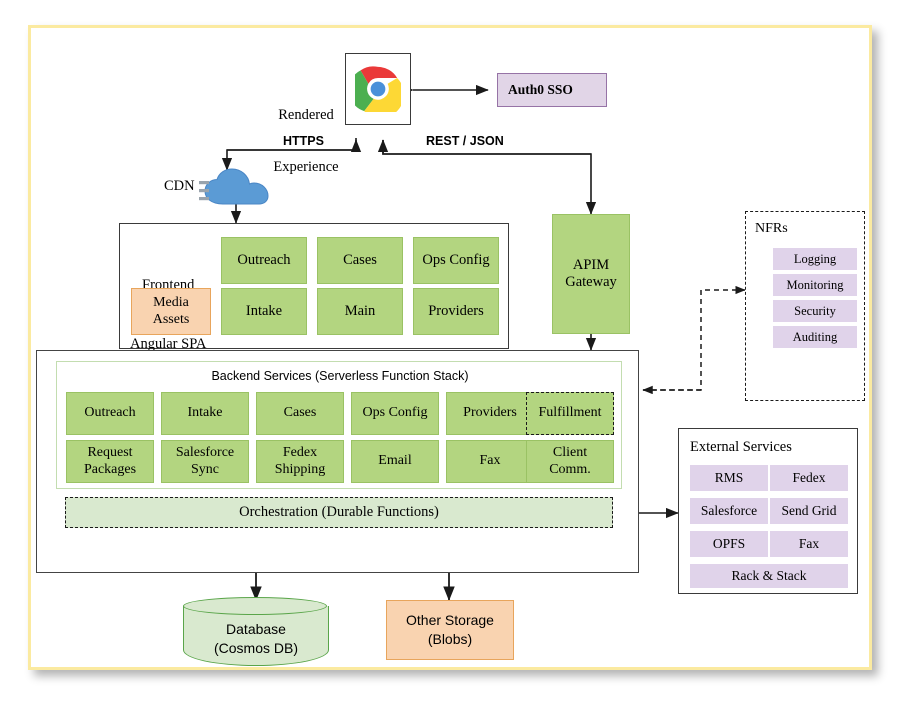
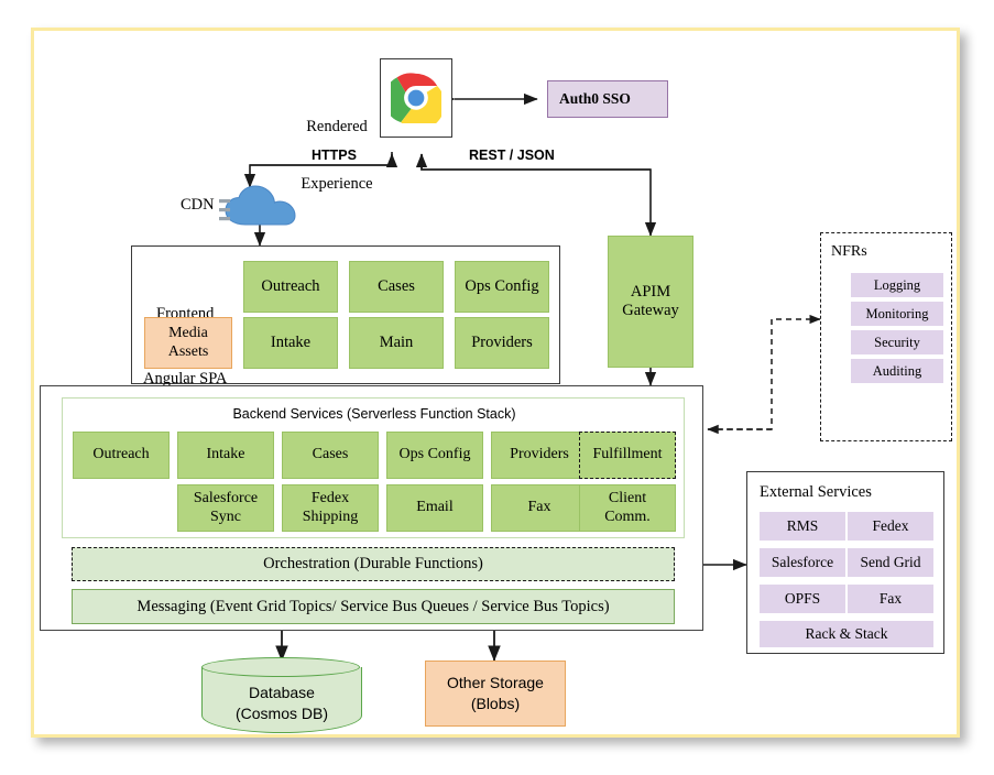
  Rendered
  Experience
  Auth0 SSO
  HTTPS
  REST / JSON
  CDN
  Frontend
  Angular SPA
  Media
  Assets
  Outreach
  Cases
  Ops Config
  Intake
  Main
  Providers
  APIM
  Gateway
  NFRs
  Logging
  Monitoring
  Security
  Auditing
  Backend Services (Serverless Function Stack)
  Outreach
  Intake
  Cases
  Ops Config
  Providers
  Fulfillment
- Request
- Packages
  Salesforce
  Sync
  Fedex
  Shipping
  Email
  Fax
  Client
  Comm.
  Orchestration (Durable Functions)
+ Messaging (Event Grid Topics/ Service Bus Queues / Service Bus Topics)
  External Services
  RMS
  Fedex
  Salesforce
  Send Grid
  OPFS
  Fax
  Rack & Stack
  Database
  (Cosmos DB)
  Other Storage
  (Blobs)
